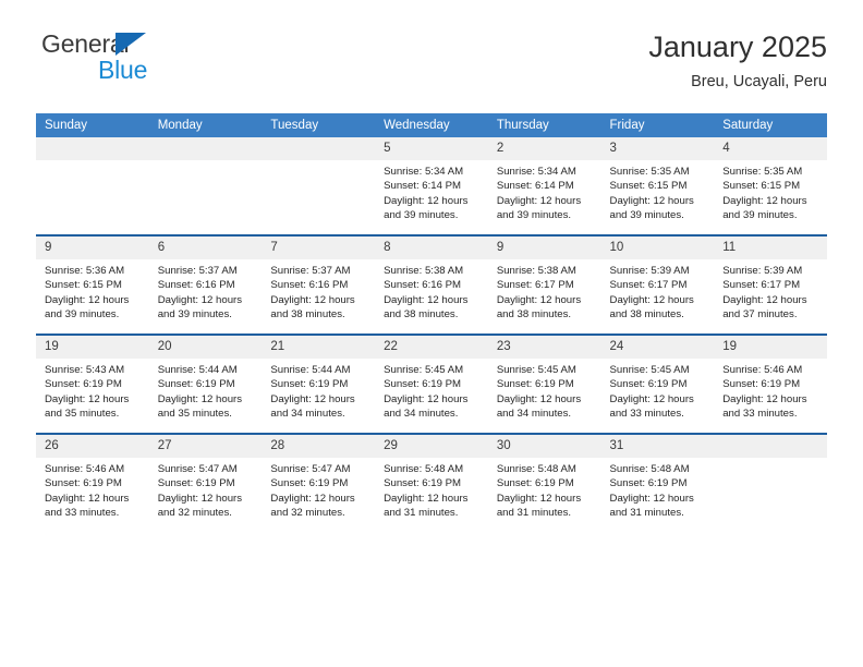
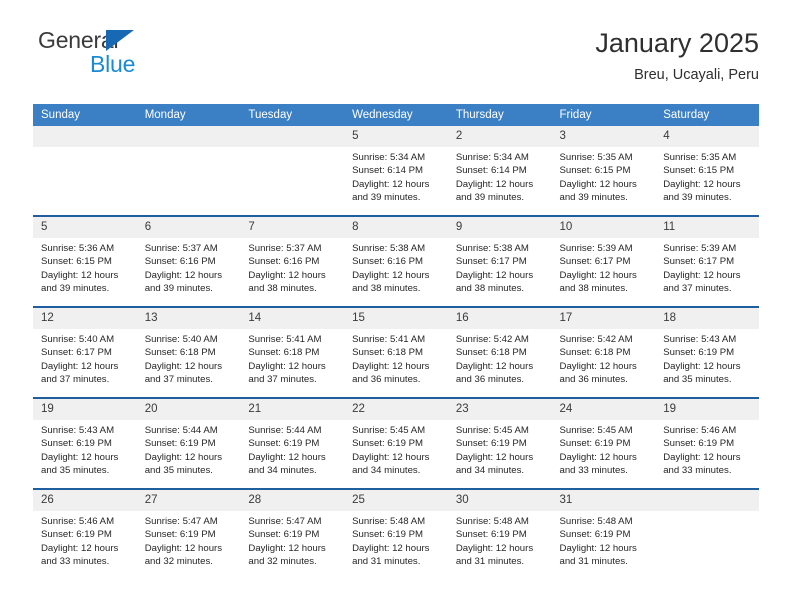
  General
  Blue
  January 2025
  Breu, Ucayali, Peru
  Sunday	Monday	Tuesday	Wednesday	Thursday	Friday	Saturday
  			5 Sunrise: 5:34 AM Sunset: 6:14 PM Daylight: 12 hours and 39 minutes.	2 Sunrise: 5:34 AM Sunset: 6:14 PM Daylight: 12 hours and 39 minutes.	3 Sunrise: 5:35 AM Sunset: 6:15 PM Daylight: 12 hours and 39 minutes.	4 Sunrise: 5:35 AM Sunset: 6:15 PM Daylight: 12 hours and 39 minutes.
- 9 Sunrise: 5:36 AM Sunset: 6:15 PM Daylight: 12 hours and 39 minutes.	6 Sunrise: 5:37 AM Sunset: 6:16 PM Daylight: 12 hours and 39 minutes.	7 Sunrise: 5:37 AM Sunset: 6:16 PM Daylight: 12 hours and 38 minutes.	8 Sunrise: 5:38 AM Sunset: 6:16 PM Daylight: 12 hours and 38 minutes.	9 Sunrise: 5:38 AM Sunset: 6:17 PM Daylight: 12 hours and 38 minutes.	10 Sunrise: 5:39 AM Sunset: 6:17 PM Daylight: 12 hours and 38 minutes.	11 Sunrise: 5:39 AM Sunset: 6:17 PM Daylight: 12 hours and 37 minutes.
+ 5 Sunrise: 5:36 AM Sunset: 6:15 PM Daylight: 12 hours and 39 minutes.	6 Sunrise: 5:37 AM Sunset: 6:16 PM Daylight: 12 hours and 39 minutes.	7 Sunrise: 5:37 AM Sunset: 6:16 PM Daylight: 12 hours and 38 minutes.	8 Sunrise: 5:38 AM Sunset: 6:16 PM Daylight: 12 hours and 38 minutes.	9 Sunrise: 5:38 AM Sunset: 6:17 PM Daylight: 12 hours and 38 minutes.	10 Sunrise: 5:39 AM Sunset: 6:17 PM Daylight: 12 hours and 38 minutes.	11 Sunrise: 5:39 AM Sunset: 6:17 PM Daylight: 12 hours and 37 minutes.
+ 12 Sunrise: 5:40 AM Sunset: 6:17 PM Daylight: 12 hours and 37 minutes.	13 Sunrise: 5:40 AM Sunset: 6:18 PM Daylight: 12 hours and 37 minutes.	14 Sunrise: 5:41 AM Sunset: 6:18 PM Daylight: 12 hours and 37 minutes.	15 Sunrise: 5:41 AM Sunset: 6:18 PM Daylight: 12 hours and 36 minutes.	16 Sunrise: 5:42 AM Sunset: 6:18 PM Daylight: 12 hours and 36 minutes.	17 Sunrise: 5:42 AM Sunset: 6:18 PM Daylight: 12 hours and 36 minutes.	18 Sunrise: 5:43 AM Sunset: 6:19 PM Daylight: 12 hours and 35 minutes.
  19 Sunrise: 5:43 AM Sunset: 6:19 PM Daylight: 12 hours and 35 minutes.	20 Sunrise: 5:44 AM Sunset: 6:19 PM Daylight: 12 hours and 35 minutes.	21 Sunrise: 5:44 AM Sunset: 6:19 PM Daylight: 12 hours and 34 minutes.	22 Sunrise: 5:45 AM Sunset: 6:19 PM Daylight: 12 hours and 34 minutes.	23 Sunrise: 5:45 AM Sunset: 6:19 PM Daylight: 12 hours and 34 minutes.	24 Sunrise: 5:45 AM Sunset: 6:19 PM Daylight: 12 hours and 33 minutes.	19 Sunrise: 5:46 AM Sunset: 6:19 PM Daylight: 12 hours and 33 minutes.
- 26 Sunrise: 5:46 AM Sunset: 6:19 PM Daylight: 12 hours and 33 minutes.	27 Sunrise: 5:47 AM Sunset: 6:19 PM Daylight: 12 hours and 32 minutes.	28 Sunrise: 5:47 AM Sunset: 6:19 PM Daylight: 12 hours and 32 minutes.	29 Sunrise: 5:48 AM Sunset: 6:19 PM Daylight: 12 hours and 31 minutes.	30 Sunrise: 5:48 AM Sunset: 6:19 PM Daylight: 12 hours and 31 minutes.	31 Sunrise: 5:48 AM Sunset: 6:19 PM Daylight: 12 hours and 31 minutes.
+ 26 Sunrise: 5:46 AM Sunset: 6:19 PM Daylight: 12 hours and 33 minutes.	27 Sunrise: 5:47 AM Sunset: 6:19 PM Daylight: 12 hours and 32 minutes.	28 Sunrise: 5:47 AM Sunset: 6:19 PM Daylight: 12 hours and 32 minutes.	25 Sunrise: 5:48 AM Sunset: 6:19 PM Daylight: 12 hours and 31 minutes.	30 Sunrise: 5:48 AM Sunset: 6:19 PM Daylight: 12 hours and 31 minutes.	31 Sunrise: 5:48 AM Sunset: 6:19 PM Daylight: 12 hours and 31 minutes.
